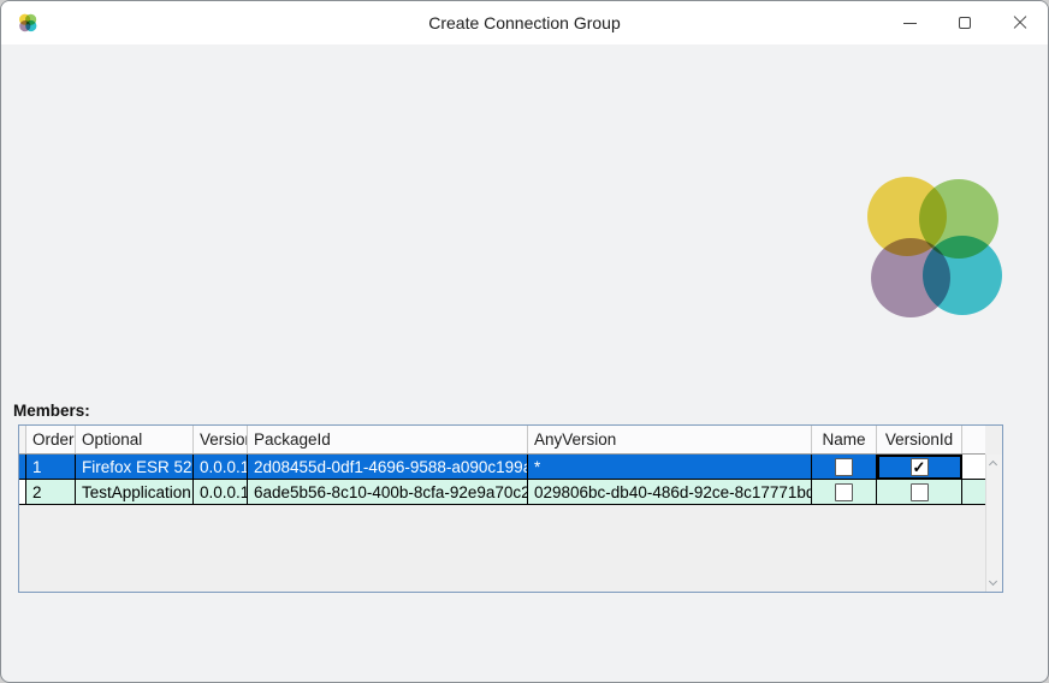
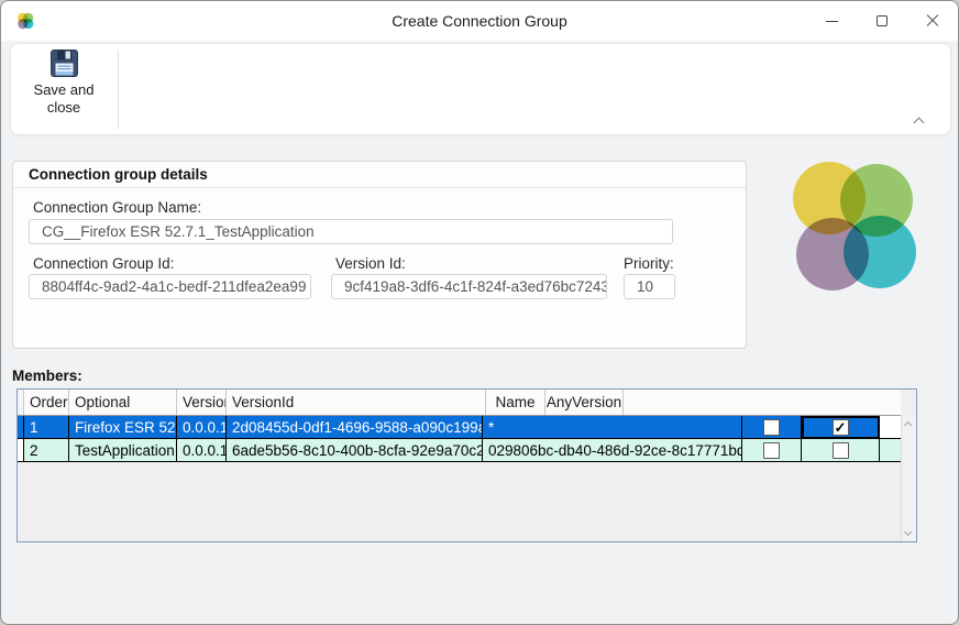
  Create Connection Group
+ Save and close
+ Connection group details
+ Connection Group Name:
+ CG__Firefox ESR 52.7.1_TestApplication
+ Connection Group Id:
+ 8804ff4c-9ad2-4a1c-bedf-211dfea2ea99
+ Version Id:
+ 9cf419a8-3df6-4c1f-824f-a3ed76bc7243
+ Priority:
+ 10
  Members:
  Order
  Optional
  Versio
- PackageId
- AnyVersion
+ VersionId
  Name
- VersionId
+ AnyVersion
  1
  Firefox ESR 52
  0.0.0.1
  2d08455d-0df1-4696-9588-a090c199
  *
  ✓
  2
  TestApplication
  0.0.0.1
  6ade5b56-8c10-400b-8cfa-92e9a70c2
  029806bc-db40-486d-92ce-8c17771bd
